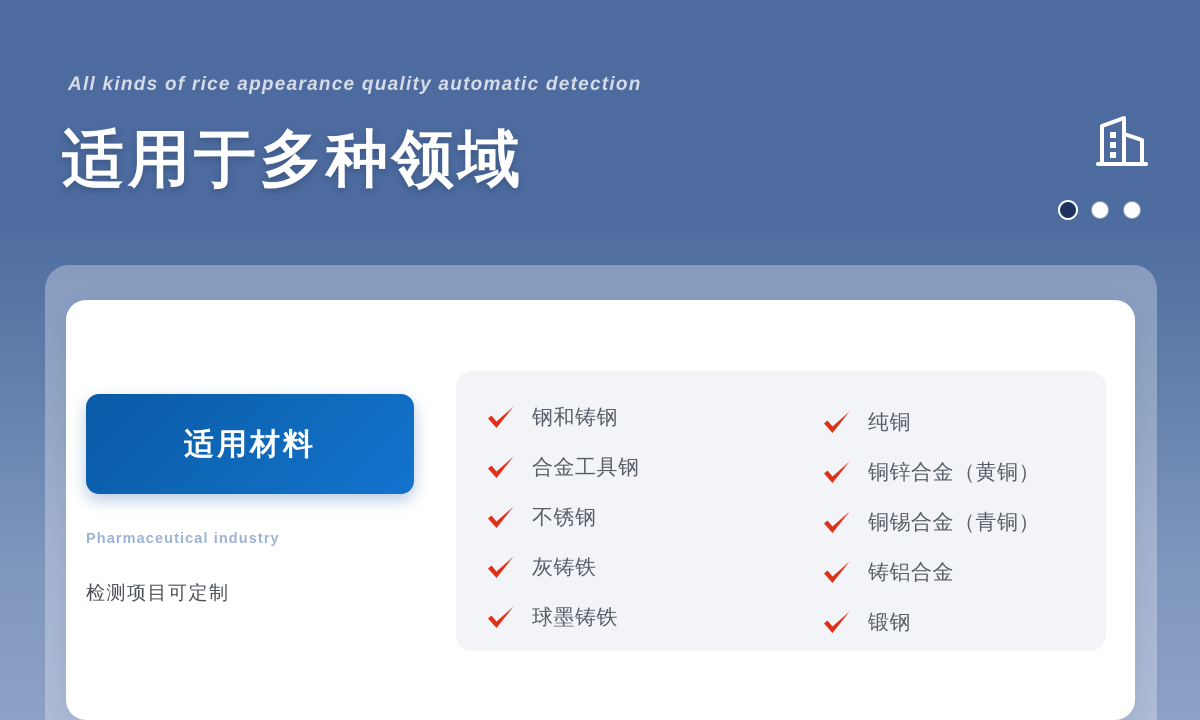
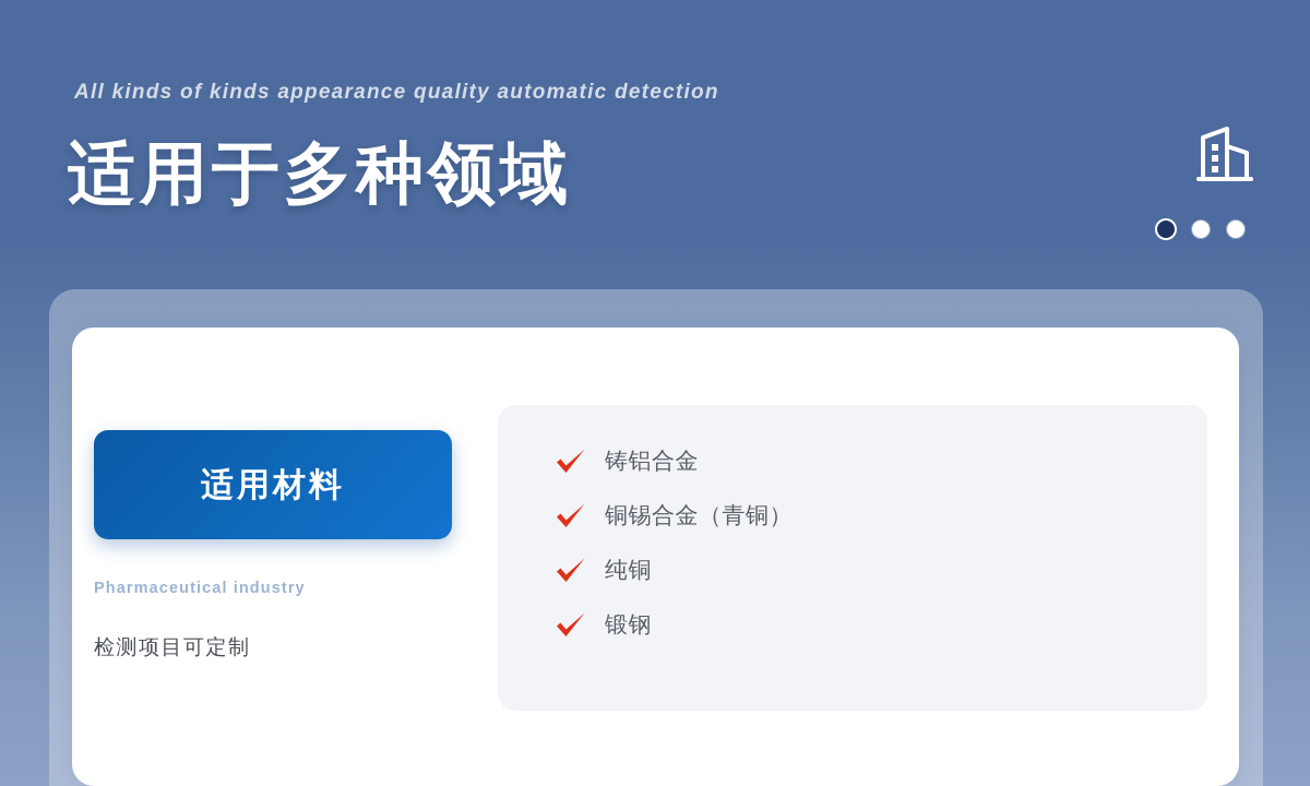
- All kinds of rice appearance quality automatic detection
+ All kinds of kinds appearance quality automatic detection
  适用于多种领域
  适用材料
  Pharmaceutical industry
  检测项目可定制
- 钢和铸钢
- 合金工具钢
- 不锈钢
- 灰铸铁
- 球墨铸铁
- 纯铜
+ 铸铝合金
- 铜锌合金（黄铜）
  铜锡合金（青铜）
- 铸铝合金
+ 纯铜
  锻钢
